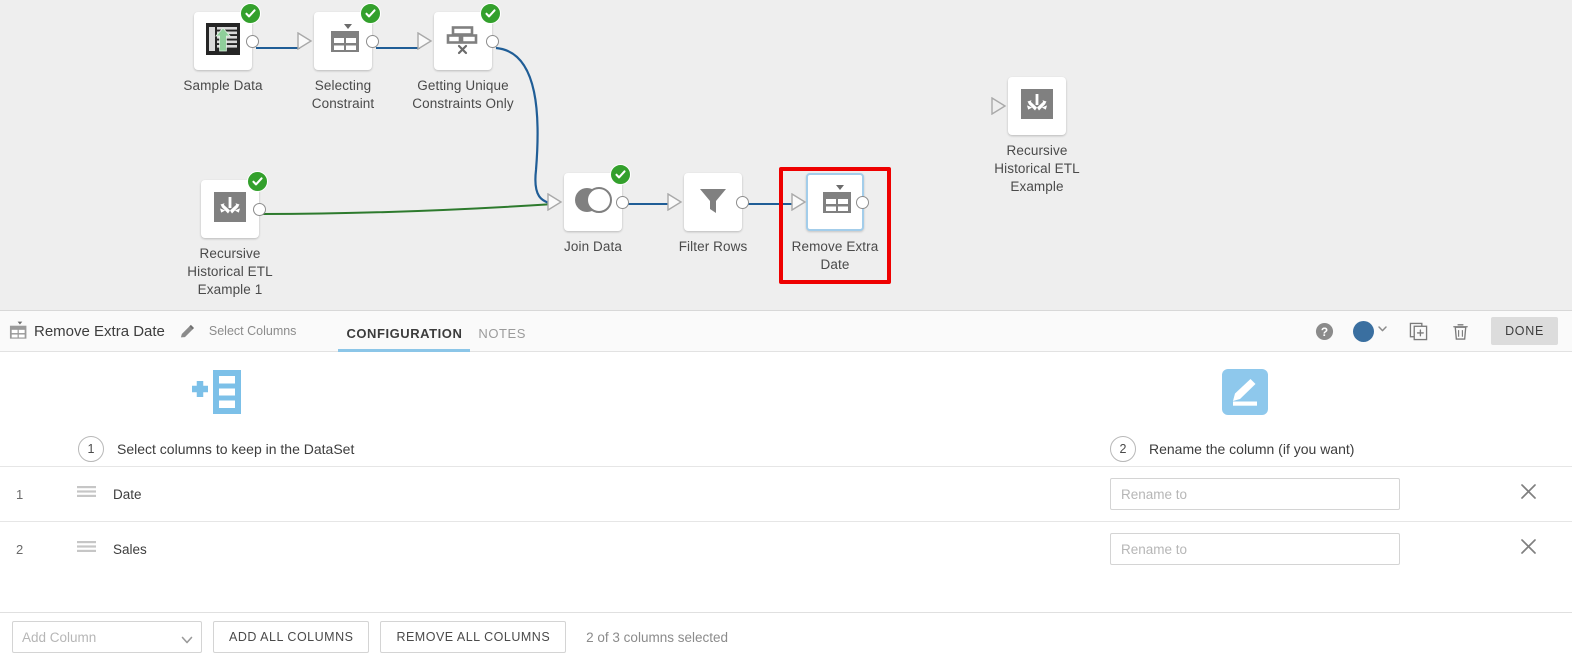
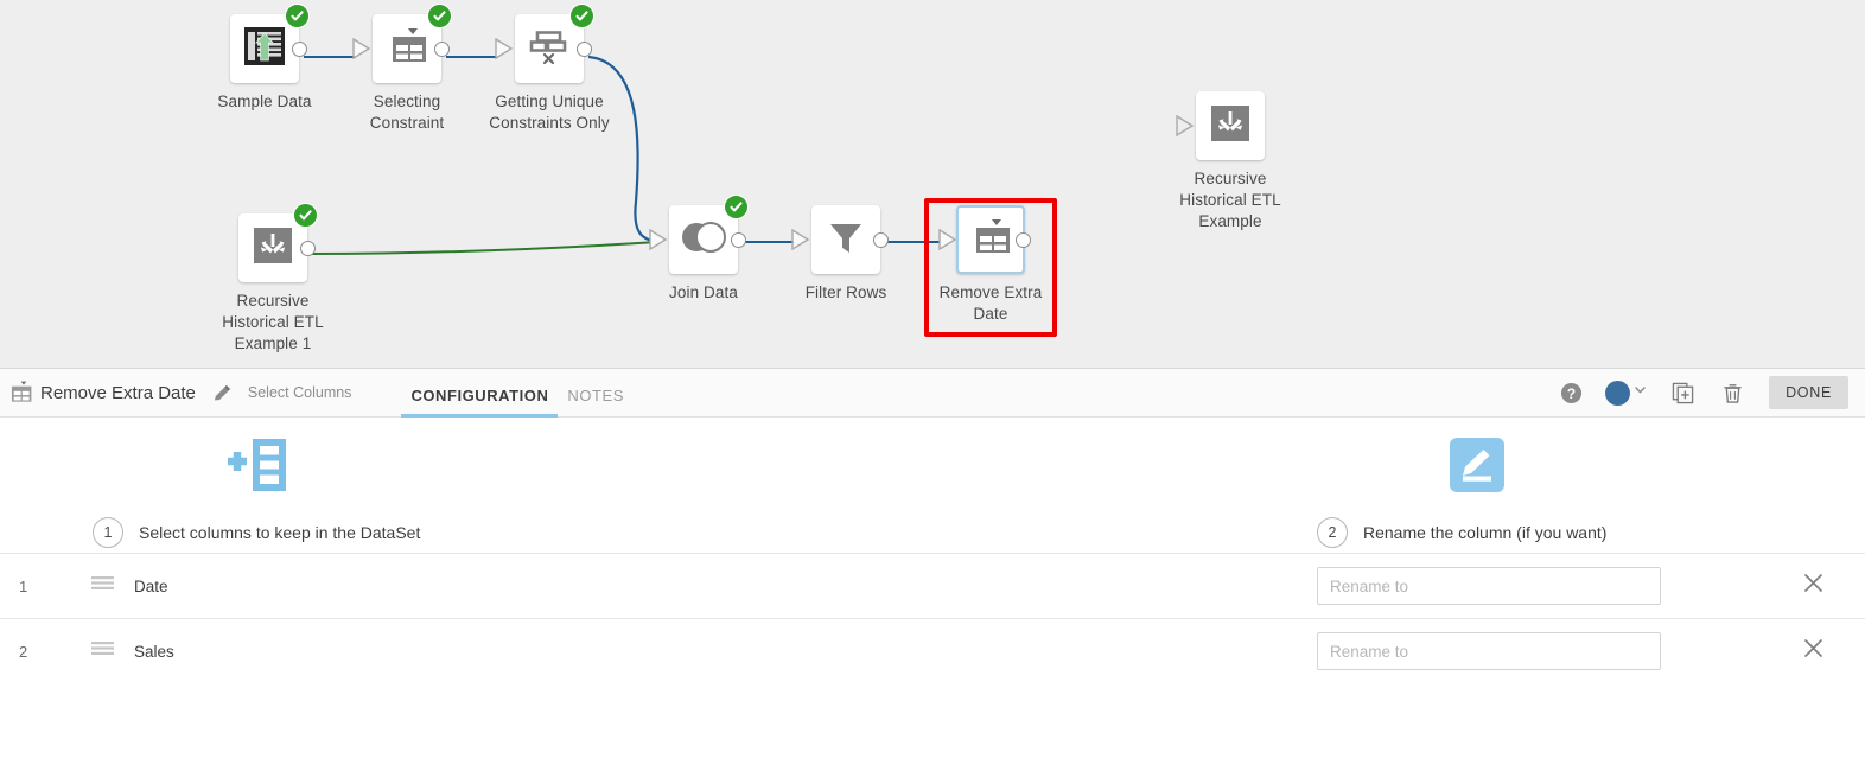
  Sample Data
  Selecting
  Constraint
  Getting Unique
  Constraints Only
  Recursive
  Historical ETL
  Example 1
  Join Data
  Filter Rows
  Remove Extra
  Date
  Recursive
  Historical ETL
  Example
  Remove Extra Date
  Select Columns
  CONFIGURATION
  NOTES
  ?
  DONE
  1
  Select columns to keep in the DataSet
  2
  Rename the column (if you want)
  1
  Date
  Rename to
  2
  Sales
  Rename to
- Add Column
- ADD ALL COLUMNS
- REMOVE ALL COLUMNS
- 2 of 3 columns selected
